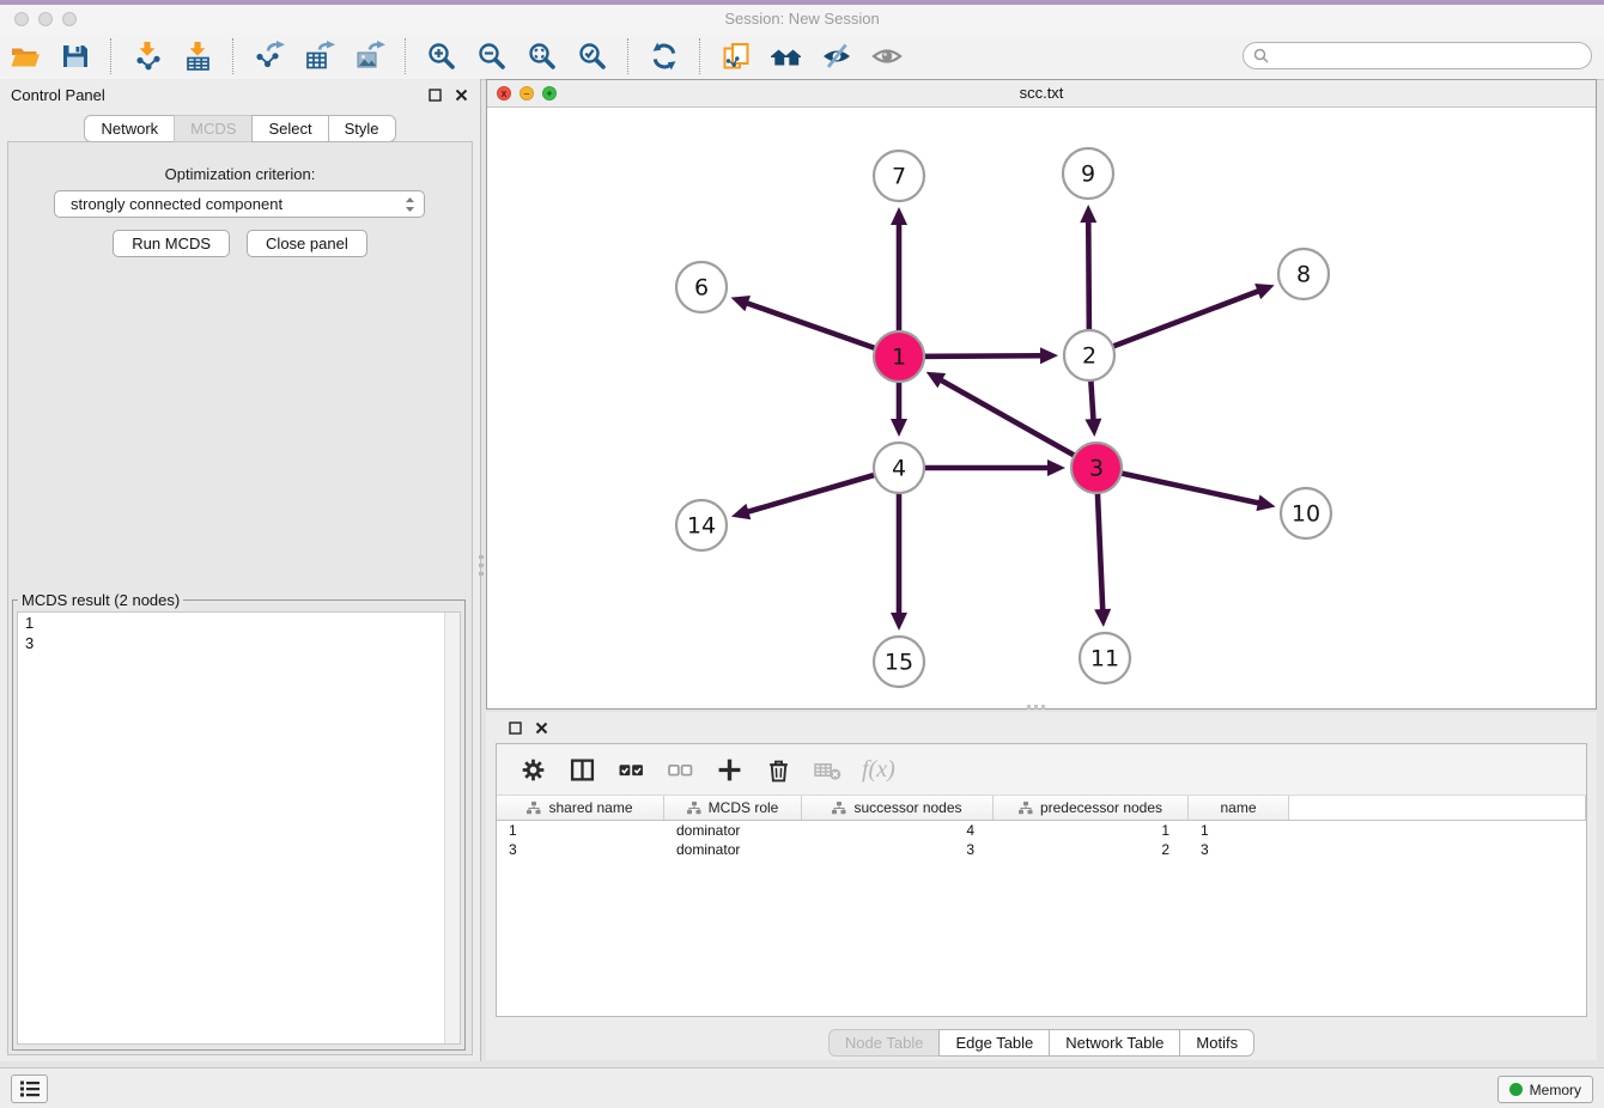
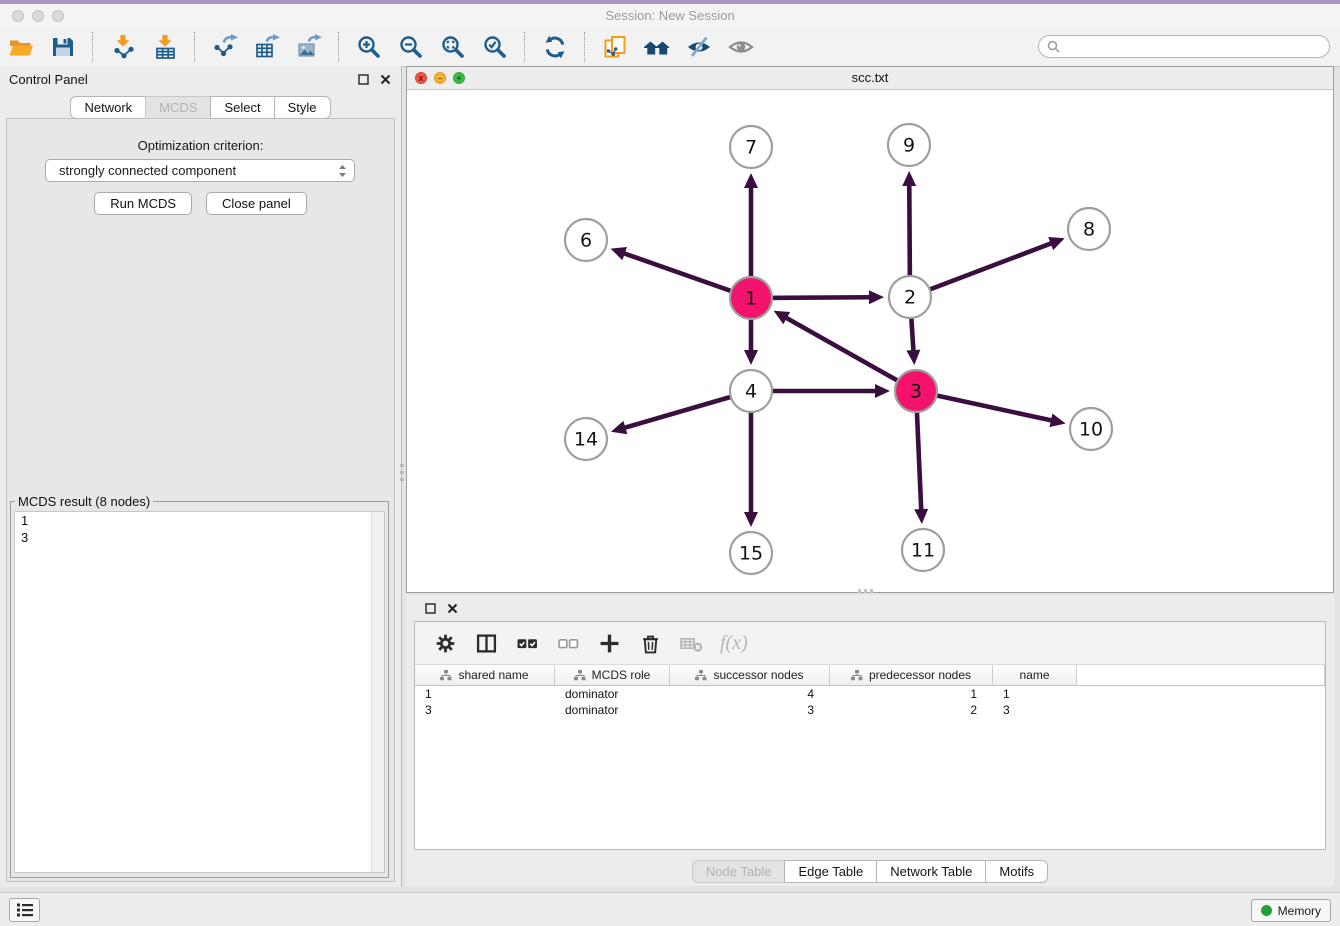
  Session: New Session
  Control Panel
  Network
  MCDS
  Select
  Style
  Optimization criterion:
  strongly connected component
  Run MCDS
  Close panel
- MCDS result (2 nodes)
+ MCDS result (8 nodes)
  1
  3
  x
  –
  +
  scc.txt
  7
  9
  6
  8
  1
  2
  4
  3
  14
  10
  15
  11
  f(x)
  shared name
  MCDS role
  successor nodes
  predecessor nodes
  name
  1
  dominator
  4
  1
  1
  3
  dominator
  3
  2
  3
  Node Table
  Edge Table
  Network Table
  Motifs
  Memory
